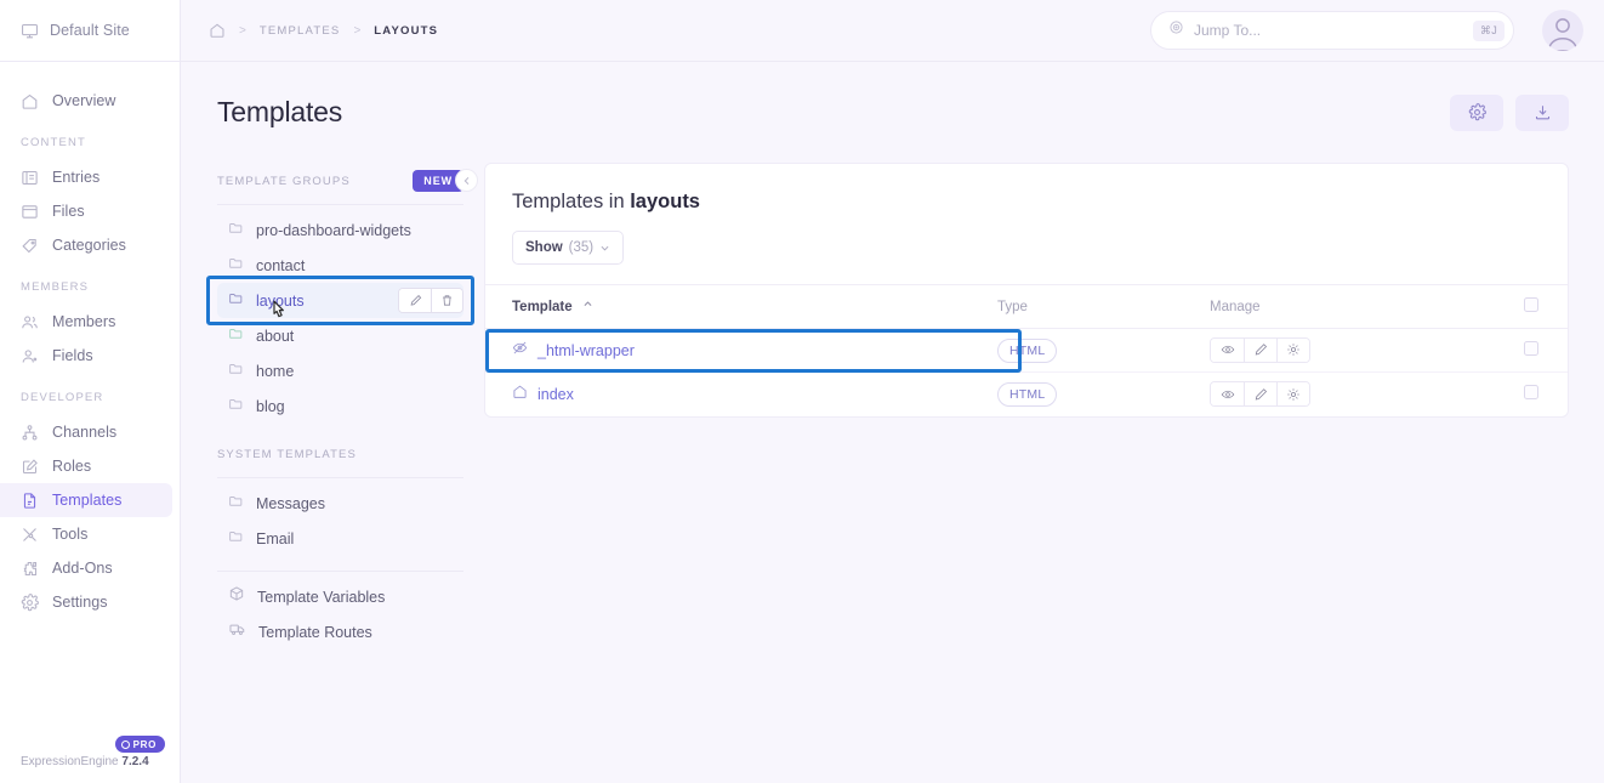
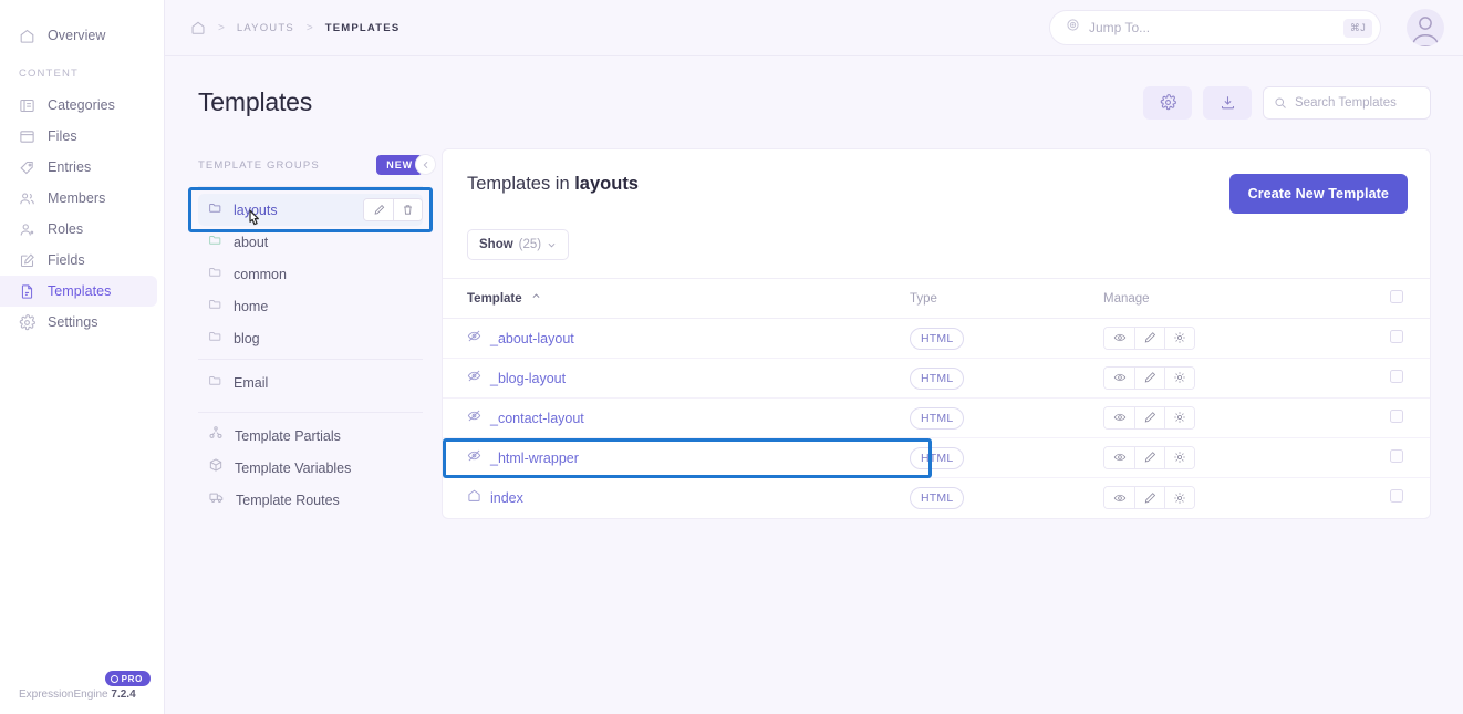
- Default Site
  Overview
  CONTENT
- Entries
+ Categories
  Files
- Categories
+ Entries
- MEMBERS
  Members
- Fields
+ Roles
- DEVELOPER
- Channels
- Roles
+ Fields
  Templates
- Tools
- Add-Ons
  Settings
  PRO
  ExpressionEngine 7.2.4
  >
- TEMPLATES
+ LAYOUTS
  >
- LAYOUTS
+ TEMPLATES
  Jump To...
  ⌘J
  Templates
+ Search Templates
  TEMPLATE GROUPS
  NEW
- pro-dashboard-widgets
- contact
  layouts
  about
+ common
  home
  blog
- SYSTEM TEMPLATES
- Messages
  Email
+ Template Partials
  Template Variables
  Template Routes
  Templates in layouts
+ Create New Template
  Show
- (35)
+ (25)
  Template	Type	Manage
+ _about-layout	HTML
+ _blog-layout	HTML
+ _contact-layout	HTML
  _html-wrapper	HTML
  index	HTML
